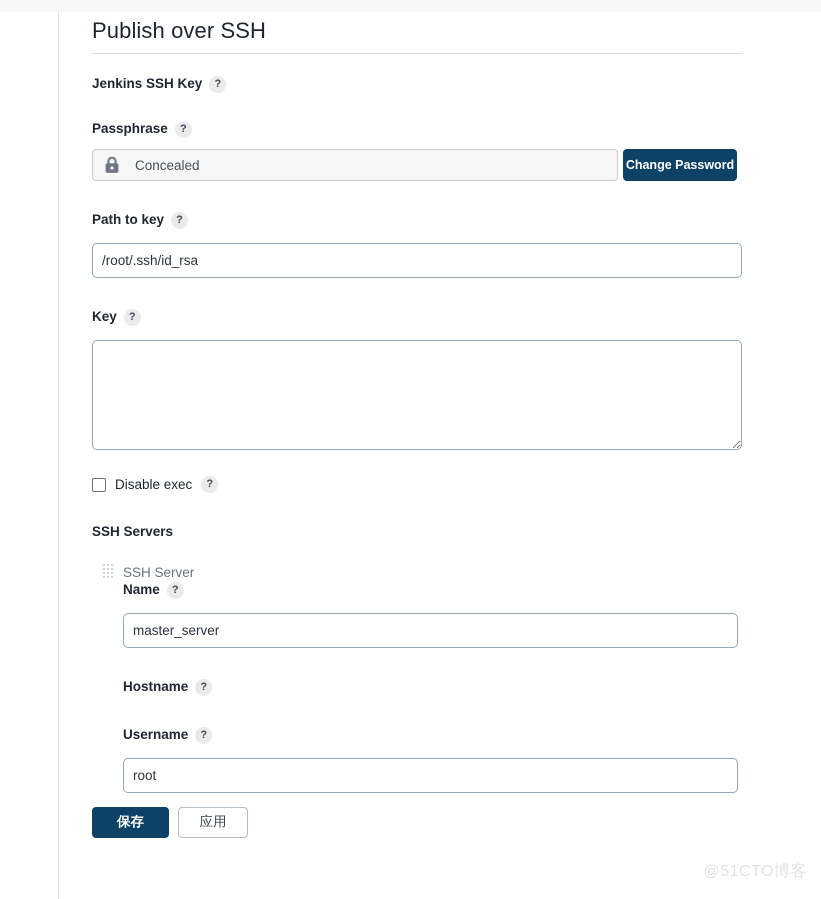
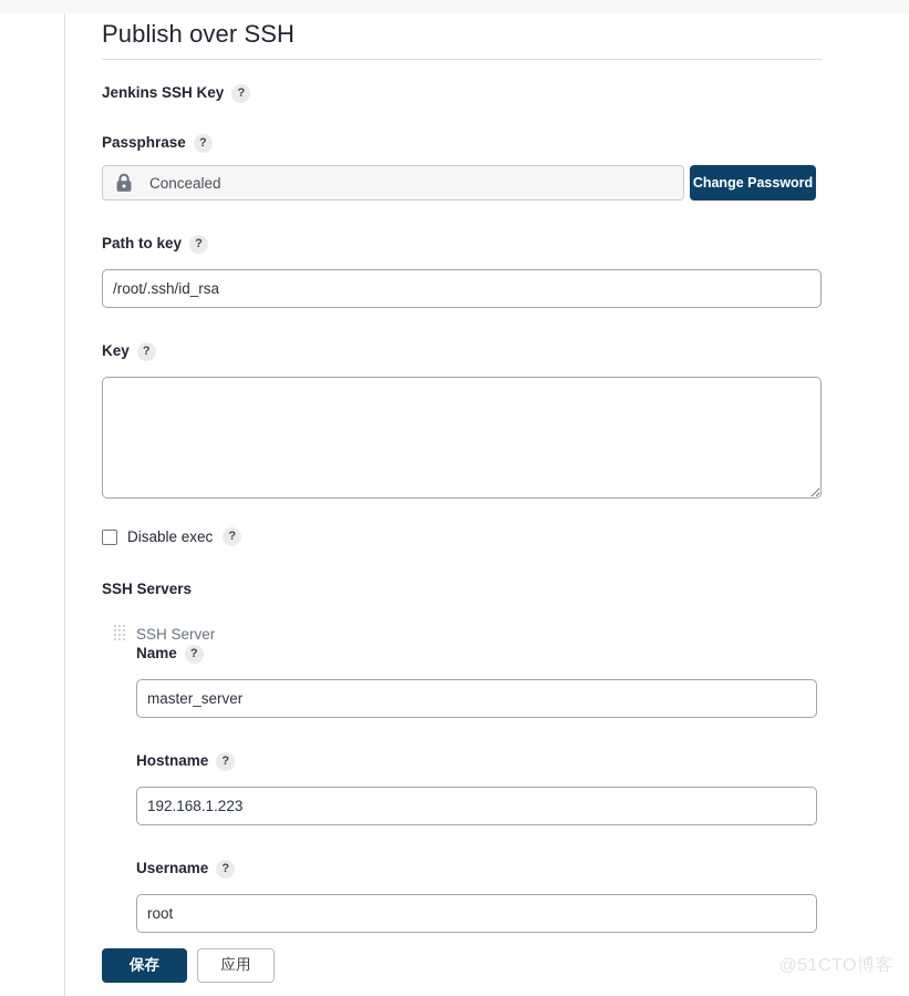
  Publish over SSH
  Jenkins SSH Key
  ?
  Passphrase
  ?
  Concealed
  Change Password
  Path to key
  ?
  /root/.ssh/id_rsa
  Key
  ?
  Disable exec
  ?
  SSH Servers
  SSH Server
  Name
  ?
  master_server
  Hostname
  ?
+ 192.168.1.223
  Username
  ?
  root
  保存
  应用
  @51CTO博客
